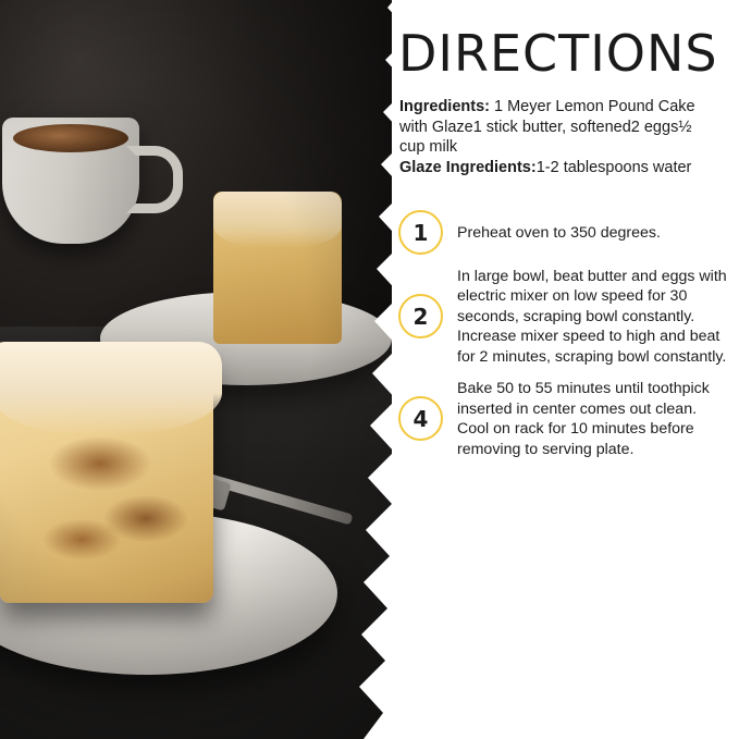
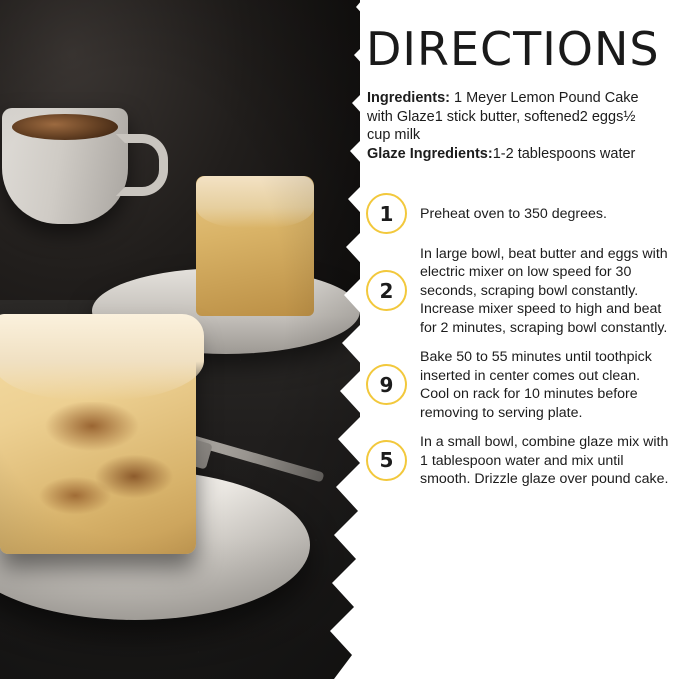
  DIRECTIONS
  Ingredients: 1 Meyer Lemon Pound Cake with Glaze1 stick butter, softened2 eggs½ cup milk
  Glaze Ingredients:1-2 tablespoons water
  1
  Preheat oven to 350 degrees.
  2
  In large bowl, beat butter and eggs with electric mixer on low speed for 30 seconds, scraping bowl constantly. Increase mixer speed to high and beat for 2 minutes, scraping bowl constantly.
- 4
+ 9
  Bake 50 to 55 minutes until toothpick inserted in center comes out clean. Cool on rack for 10 minutes before removing to serving plate.
+ 5
+ In a small bowl, combine glaze mix with 1 tablespoon water and mix until smooth. Drizzle glaze over pound cake.
